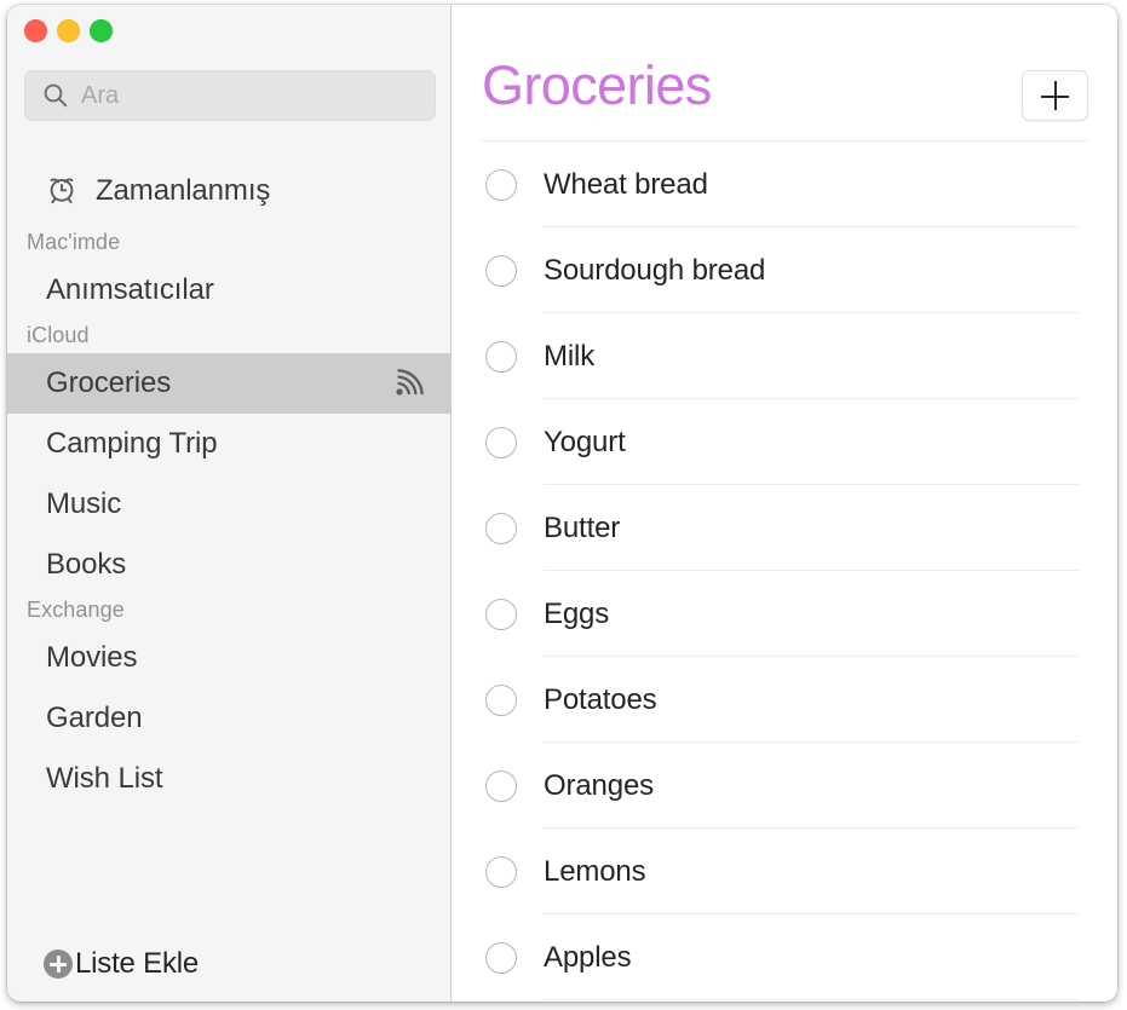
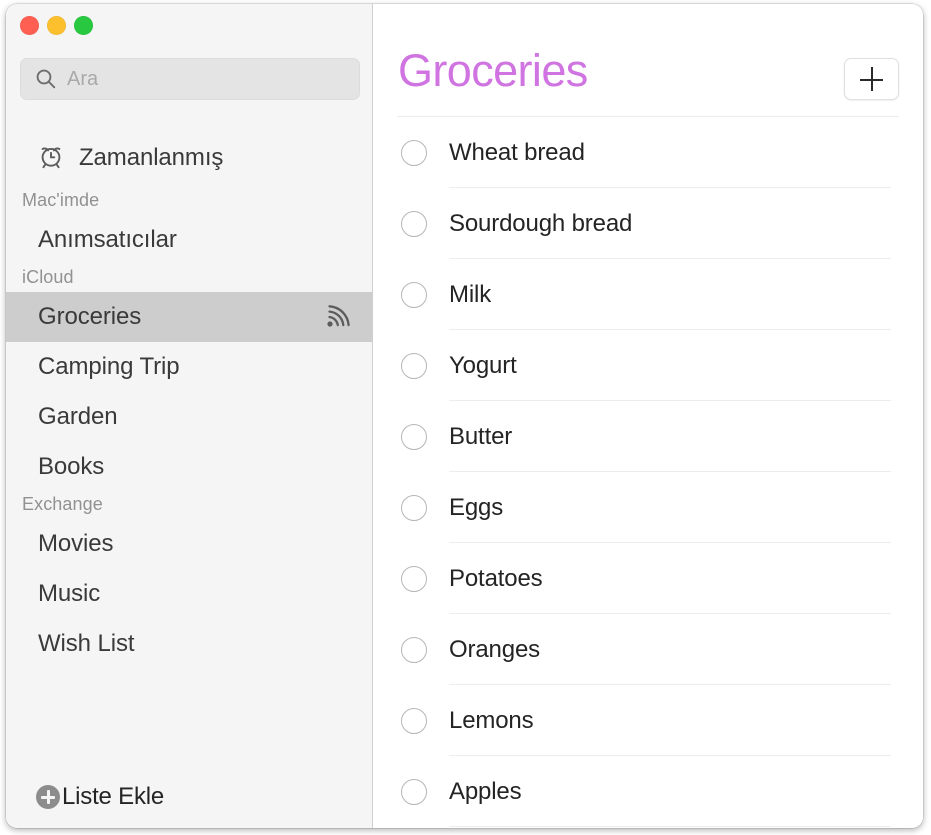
  Ara
  Zamanlanmış
  Mac'imde
  Anımsatıcılar
  iCloud
  Groceries
  Camping Trip
- Music
+ Garden
  Books
  Exchange
  Movies
- Garden
+ Music
  Wish List
  Liste Ekle
  Groceries
  Wheat bread
  Sourdough bread
  Milk
  Yogurt
  Butter
  Eggs
  Potatoes
  Oranges
  Lemons
  Apples
